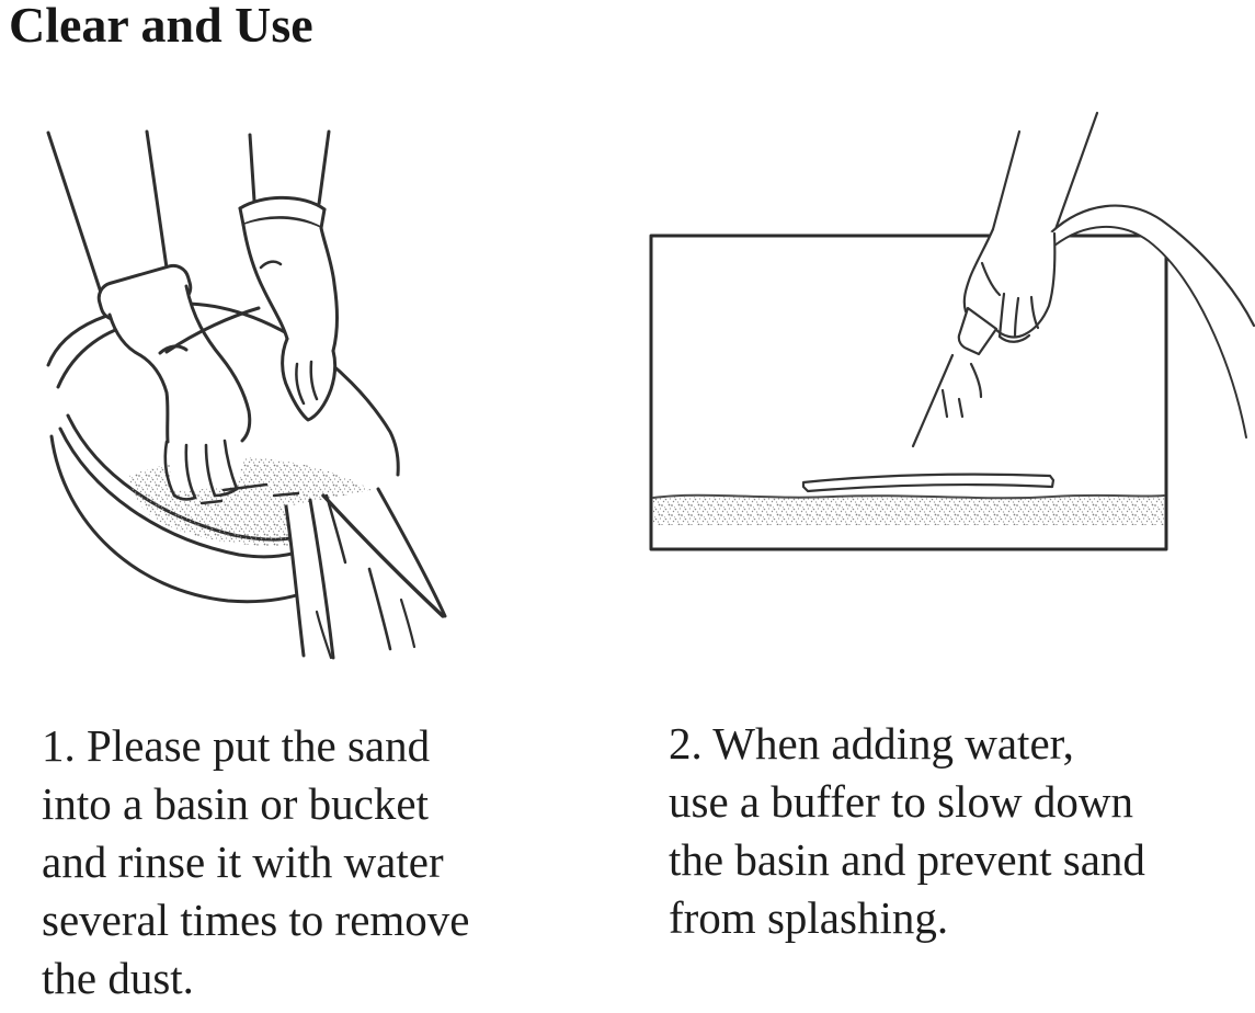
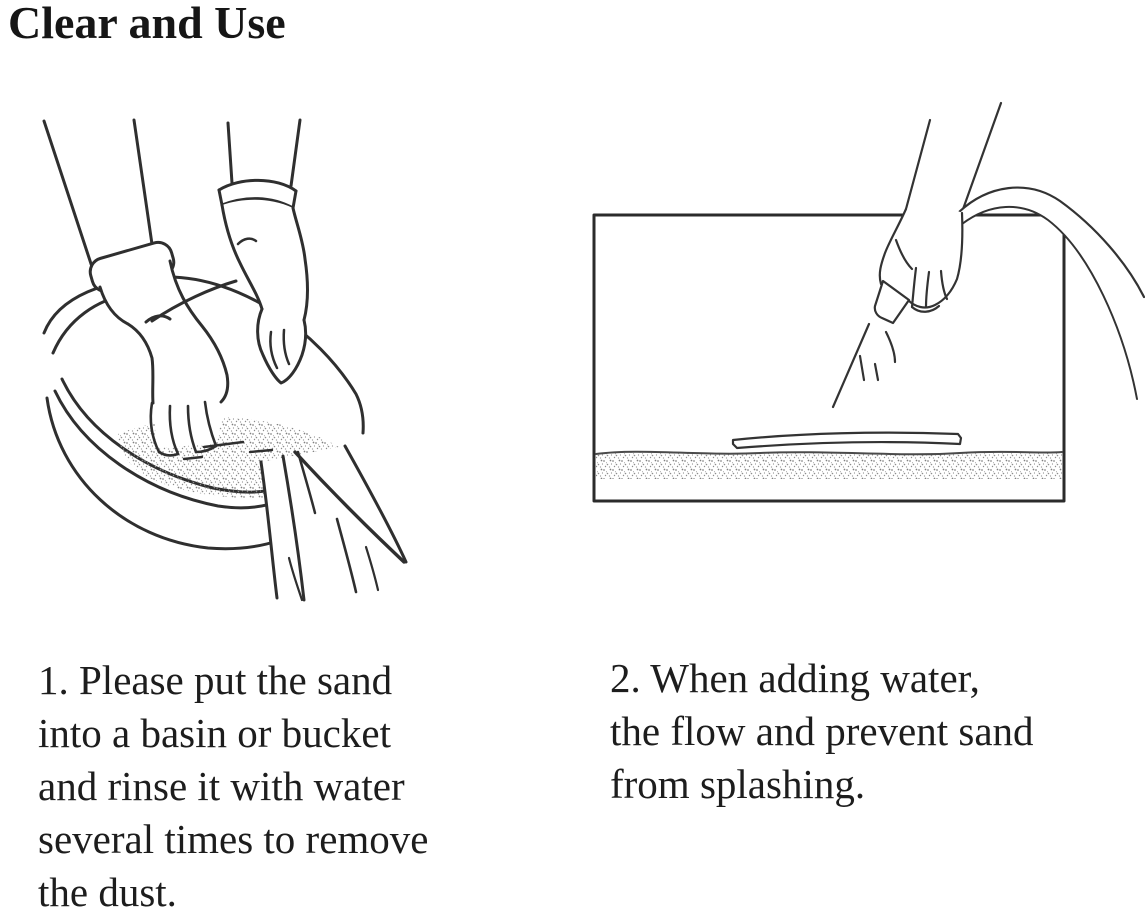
  Clear and Use
  1. Please put the sand
  into a basin or bucket
  and rinse it with water
  several times to remove
  the dust.
  2. When adding water,
- use a buffer to slow down
- the basin and prevent sand
+ the flow and prevent sand
  from splashing.
